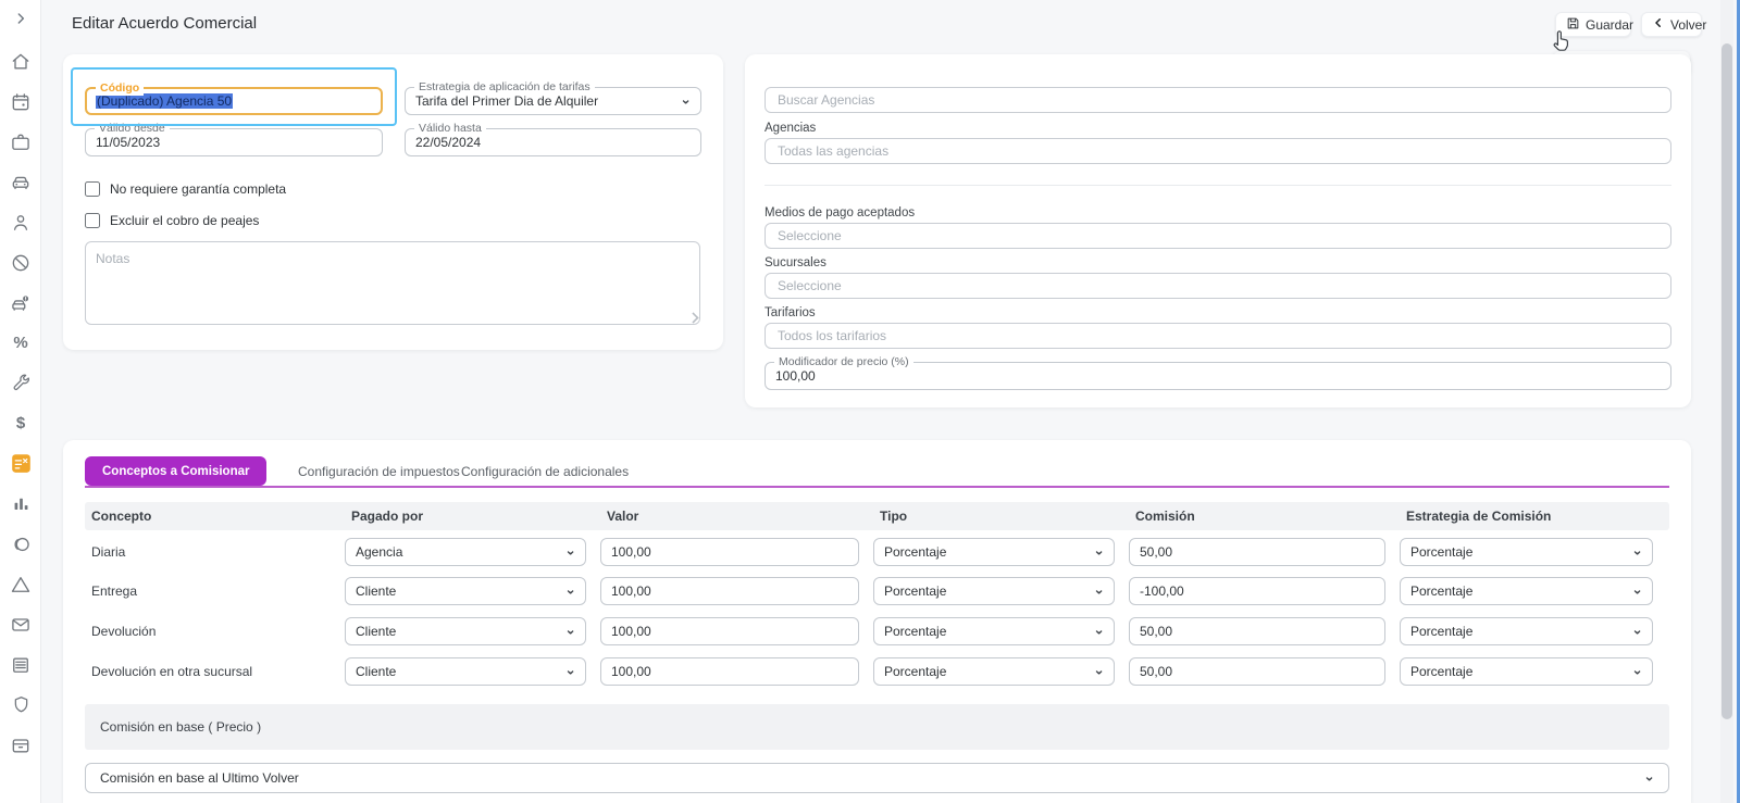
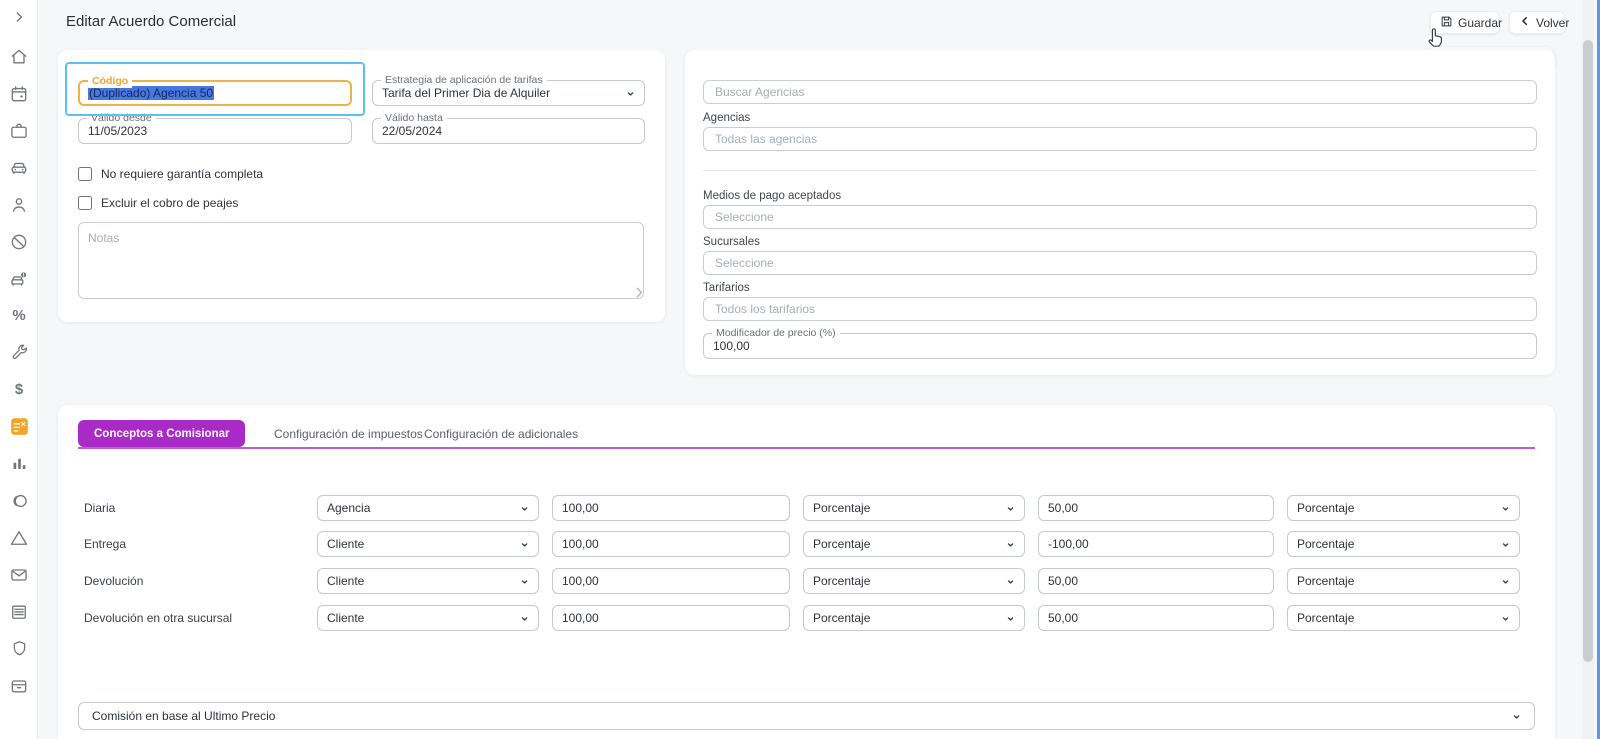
  %
  $
  Editar Acuerdo Comercial
  Guardar
  Volver
  Código
  (Duplicado) Agencia 50
  Estrategia de aplicación de tarifas
  Tarifa del Primer Dia de Alquiler
  ⌄
  Válido desde
  11/05/2023
  Válido hasta
  22/05/2024
  No requiere garantía completa
  Excluir el cobro de peajes
  Notas
  Buscar Agencias
  Agencias
  Todas las agencias
  Medios de pago aceptados
  Seleccione
  Sucursales
  Seleccione
  Tarifarios
  Todos los tarifarios
  Modificador de precio (%)
  100,00
  Conceptos a Comisionar
  Configuración de impuestos
  Configuración de adicionales
- Concepto
- Pagado por
- Valor
- Tipo
- Comisión
- Estrategia de Comisión
  Diaria
  Agencia
  ⌄
  100,00
  Porcentaje
  ⌄
  50,00
  Porcentaje
  ⌄
  Entrega
  Cliente
  ⌄
  100,00
  Porcentaje
  ⌄
  -100,00
  Porcentaje
  ⌄
  Devolución
  Cliente
  ⌄
  100,00
  Porcentaje
  ⌄
  50,00
  Porcentaje
  ⌄
  Devolución en otra sucursal
  Cliente
  ⌄
  100,00
  Porcentaje
  ⌄
  50,00
  Porcentaje
  ⌄
- Comisión en base ( Precio )
- Comisión en base al Ultimo Volver
+ Comisión en base al Ultimo Precio
  ⌄
